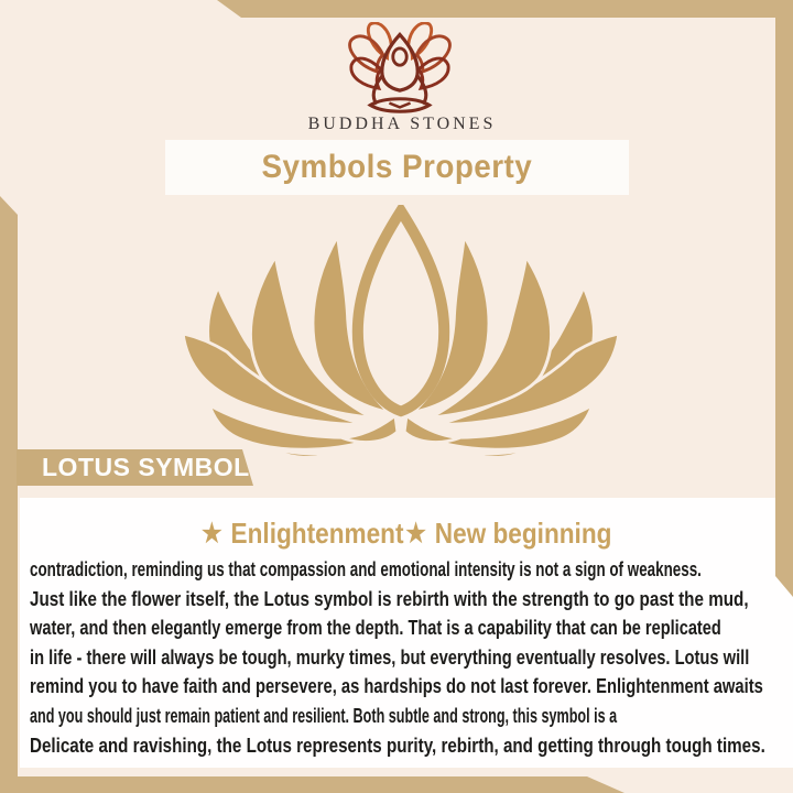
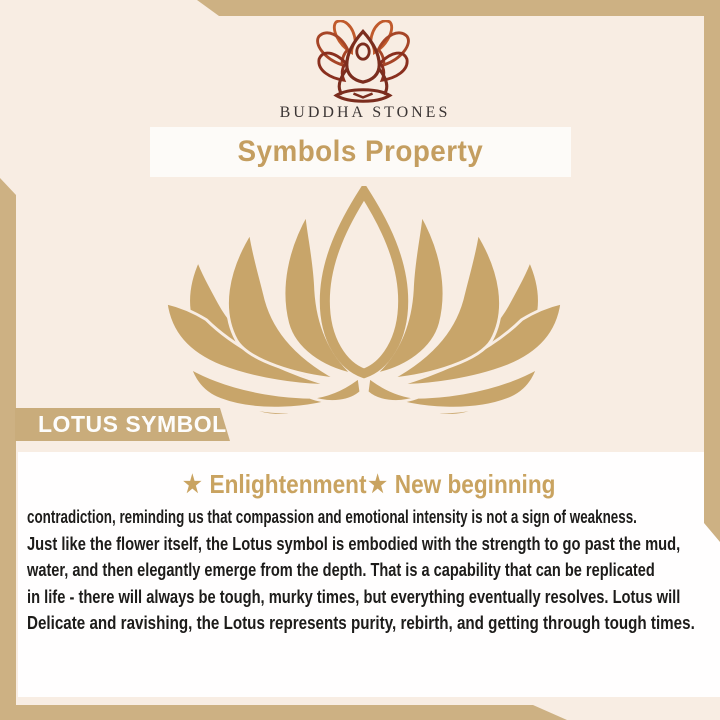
  BUDDHA STONES
  Symbols Property
  LOTUS SYMBOL
  ★ Enlightenment★ New beginning
  contradiction, reminding us that compassion and emotional intensity is not a sign of weakness.
- Just like the flower itself, the Lotus symbol is rebirth with the strength to go past the mud,
+ Just like the flower itself, the Lotus symbol is embodied with the strength to go past the mud,
  water, and then elegantly emerge from the depth. That is a capability that can be replicated
  in life - there will always be tough, murky times, but everything eventually resolves. Lotus will
- remind you to have faith and persevere, as hardships do not last forever. Enlightenment awaits
- and you should just remain patient and resilient. Both subtle and strong, this symbol is a
  Delicate and ravishing, the Lotus represents purity, rebirth, and getting through tough times.
